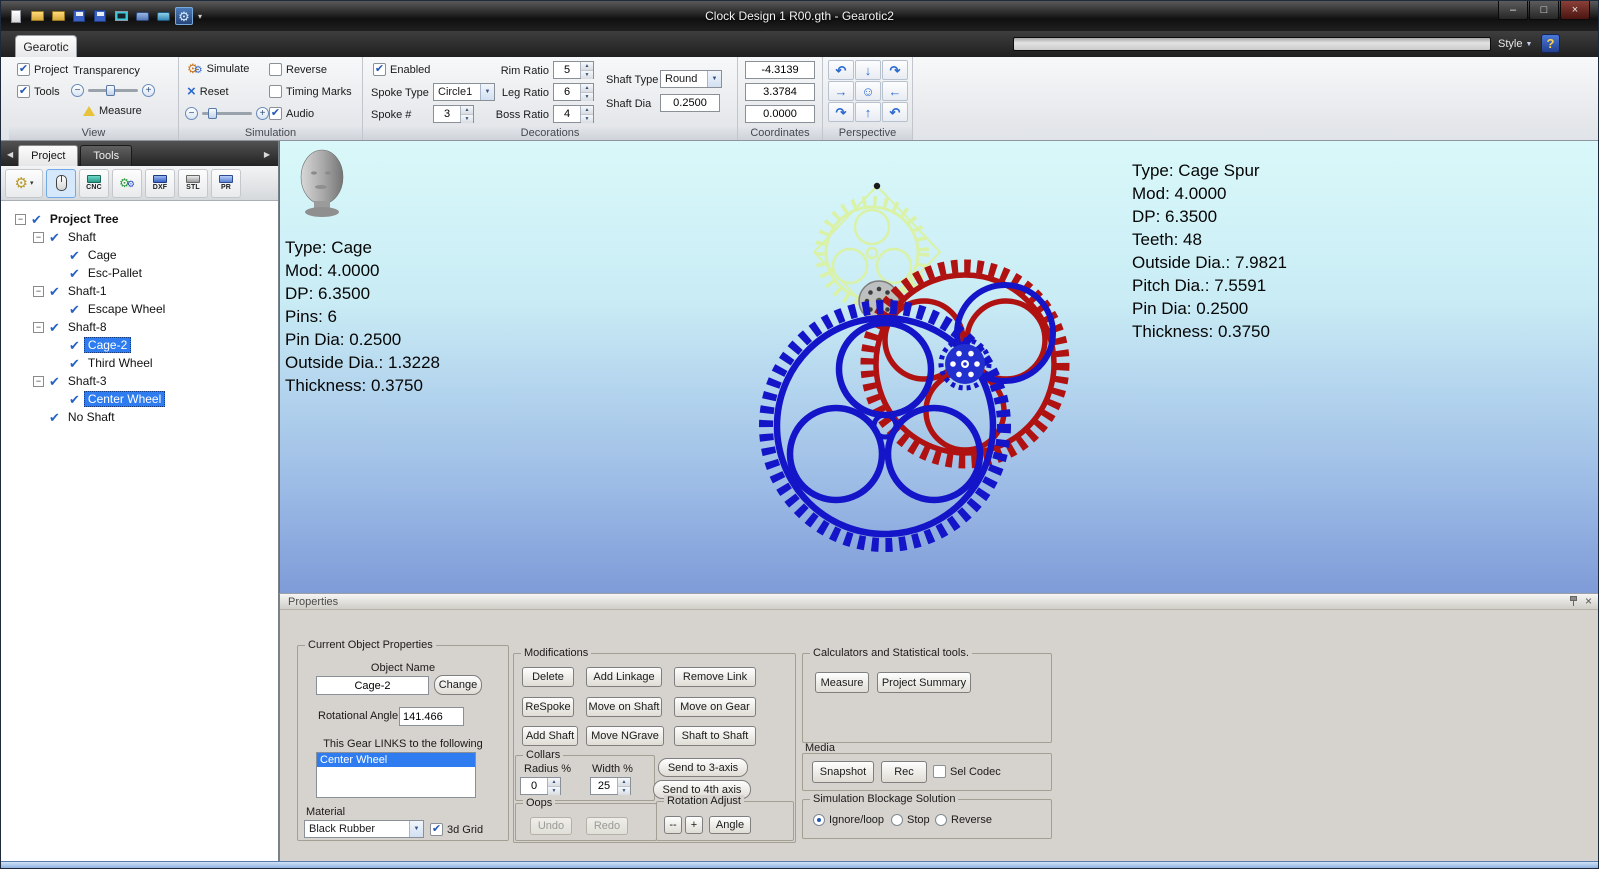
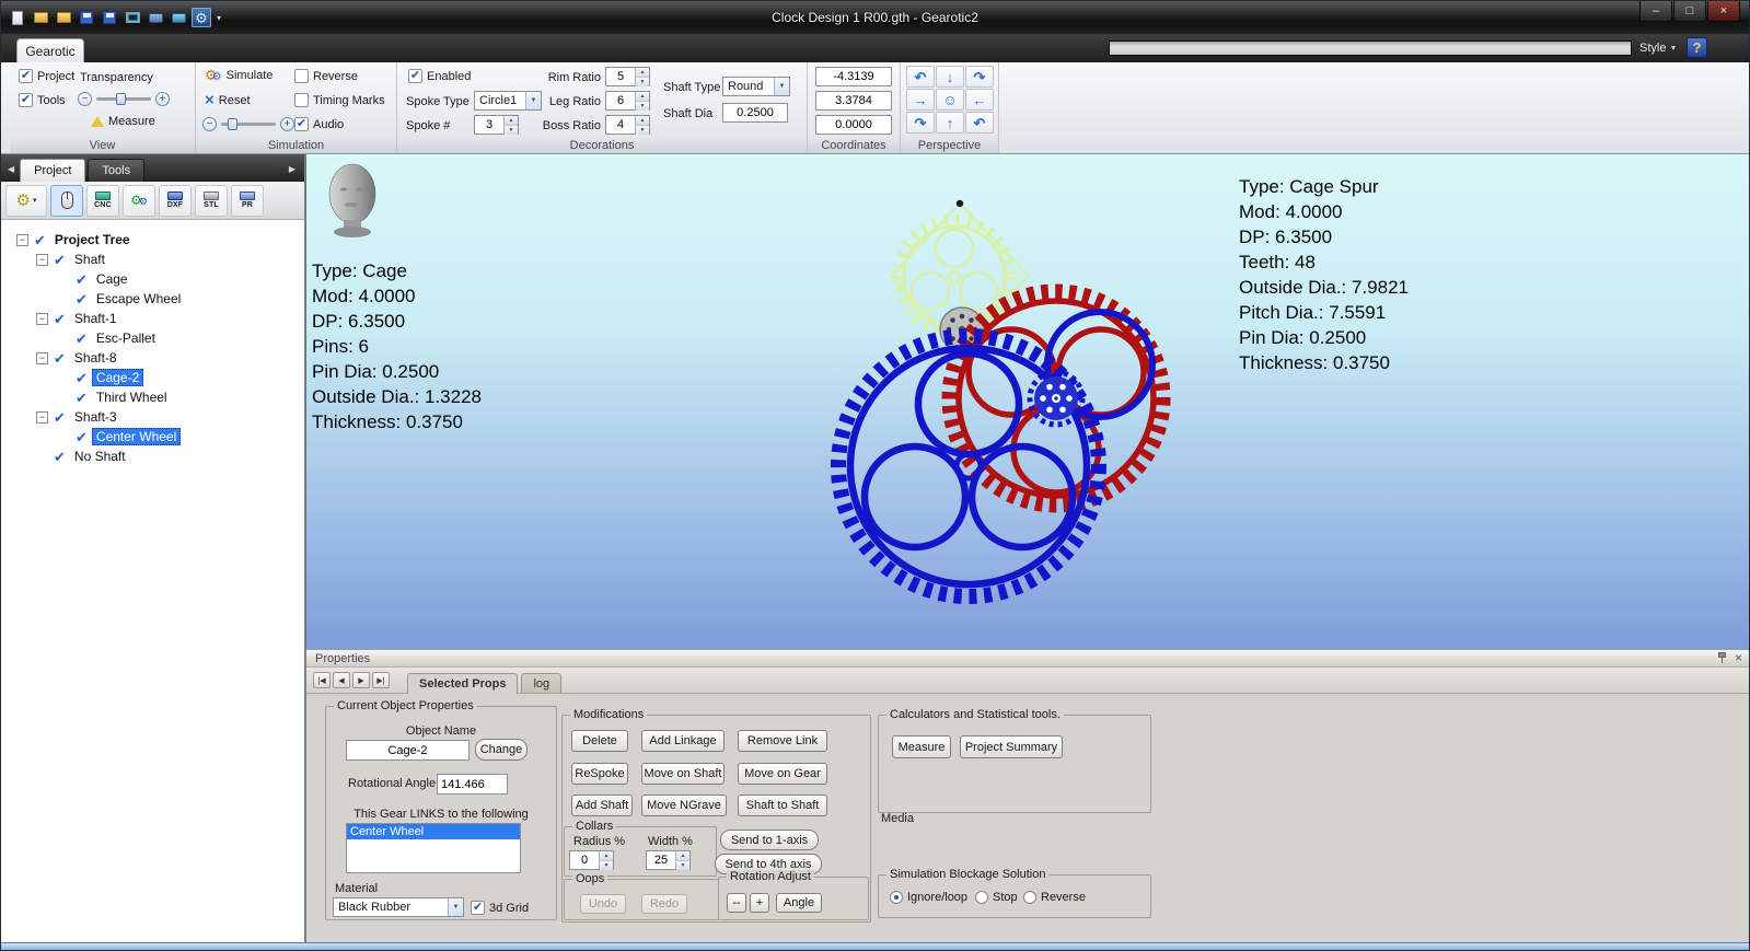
  ⚙
  ▾
  Clock Design 1 R00.gth - Gearotic2
  –
  □
  ×
  Gearotic
  Style
  ?
  ✔
  Project
  ✔
  Tools
  Transparency
  −
  +
  Measure
  View
  ⚙⚙
  Simulate
  ×
  Reset
  −
  +
  Reverse
  Timing Marks
  ✔
  Audio
  Simulation
  ✔
  Enabled
  Spoke Type
  Circle1
  Spoke #
  3
  Rim Ratio
  5
  Leg Ratio
  6
  Boss Ratio
  4
  Shaft Type
  Round
  Shaft Dia
  0.2500
  Decorations
  -4.3139
  3.3784
  0.0000
  Coordinates
  ↶
  ↓
  ↷
  →
  ☺
  ←
  ↷
  ↑
  ↶
  Perspective
  ◀
  Project
  Tools
  ▶
  ⚙
  ⚙⚙
  −
  ✔
  Project Tree
  −
  ✔
  Shaft
  ✔
  Cage
  ✔
- Esc-Pallet
+ Escape Wheel
  −
  ✔
  Shaft-1
  ✔
- Escape Wheel
+ Esc-Pallet
  −
  ✔
  Shaft-8
  ✔
  Cage-2
  ✔
  Third Wheel
  −
  ✔
  Shaft-3
  ✔
  Center Wheel
  ✔
  No Shaft
  Type: Cage
  Mod: 4.0000
  DP: 6.3500
  Pins: 6
  Pin Dia: 0.2500
  Outside Dia.: 1.3228
  Thickness: 0.3750
  Type: Cage Spur
  Mod: 4.0000
  DP: 6.3500
  Teeth: 48
  Outside Dia.: 7.9821
  Pitch Dia.: 7.5591
  Pin Dia: 0.2500
  Thickness: 0.3750
  Properties
  ×
+ Selected Props
+ log
  Current Object Properties
  Object Name
  Cage-2
  Change
  Rotational Angle
  141.466
  This Gear LINKS to the following
  Center Wheel
  Material
  Black Rubber
  ✔
  3d Grid
  Modifications
  Delete
  Add Linkage
  Remove Link
  ReSpoke
  Move on Shaft
  Move on Gear
  Add Shaft
  Move NGrave
  Shaft to Shaft
  Collars
  Radius %
  Width %
  0
  25
- Send to 3-axis
+ Send to 1-axis
  Send to 4th axis
  Oops
  Undo
  Redo
  Rotation Adjust
  --
  +
  Angle
  Calculators and Statistical tools.
  Measure
  Project Summary
  Media
- Snapshot
- Rec
- Sel Codec
  Simulation Blockage Solution
  Ignore/loop
  Stop
  Reverse
